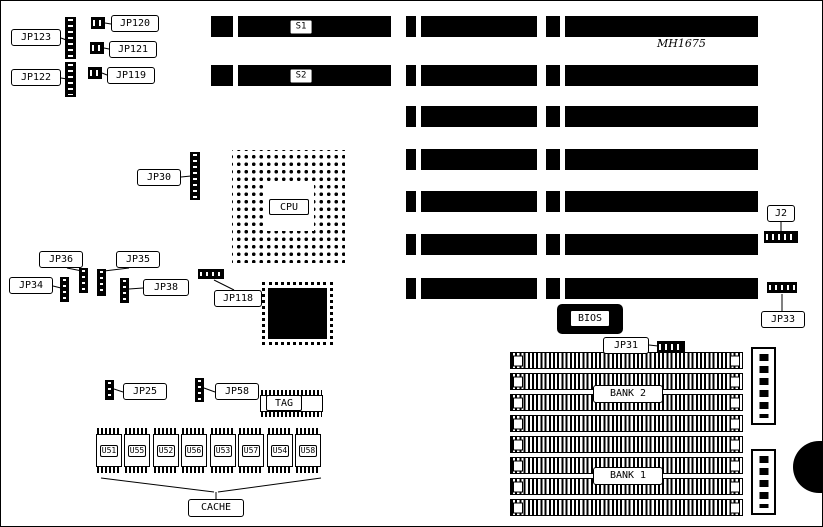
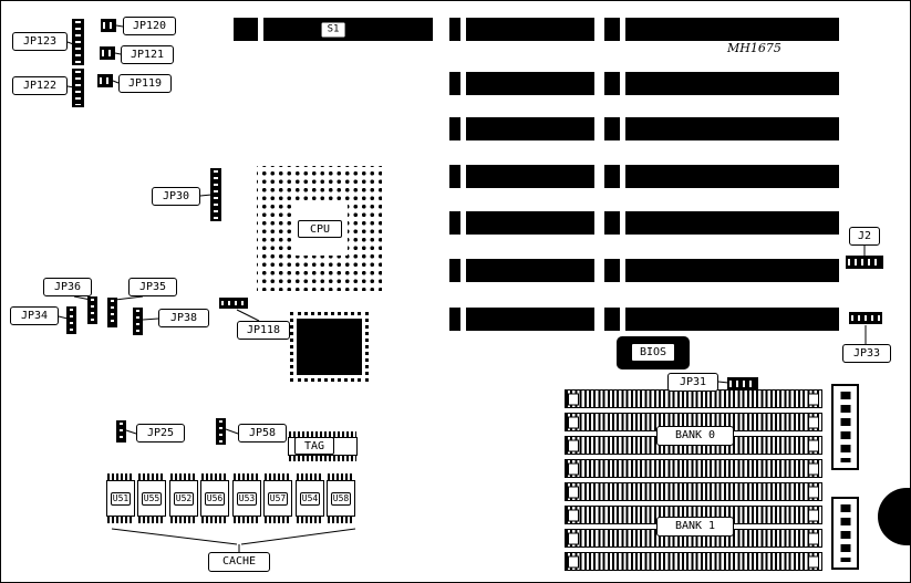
  MH1675
  JP123
  JP120
  JP121
  JP122
  JP119
  S1
- S2
  CPU
  JP30
  JP36
  JP35
  JP34
  JP38
  JP118
  BIOS
  J2
  JP33
  JP31
- BANK 2
+ BANK 0
  BANK 1
  JP25
  JP58
  TAG
  U51
  U55
  U52
  U56
  U53
  U57
  U54
  U58
  CACHE
